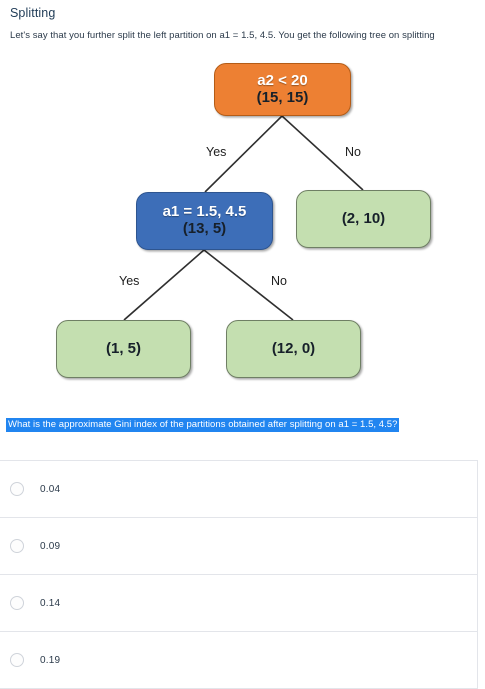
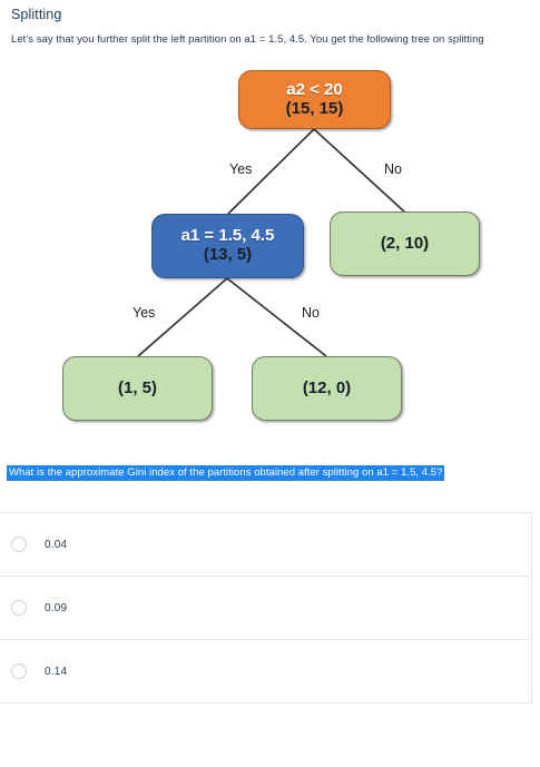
  Splitting
  Let's say that you further split the left partition on a1 = 1.5, 4.5. You get the following tree on splitting
  a2 < 20
  (15, 15)
  a1 = 1.5, 4.5
  (13, 5)
  (2, 10)
  (1, 5)
  (12, 0)
  Yes
  No
  Yes
  No
  What is the approximate Gini index of the partitions obtained after splitting on a1 = 1.5, 4.5?
  0.04
  0.09
  0.14
- 0.19
